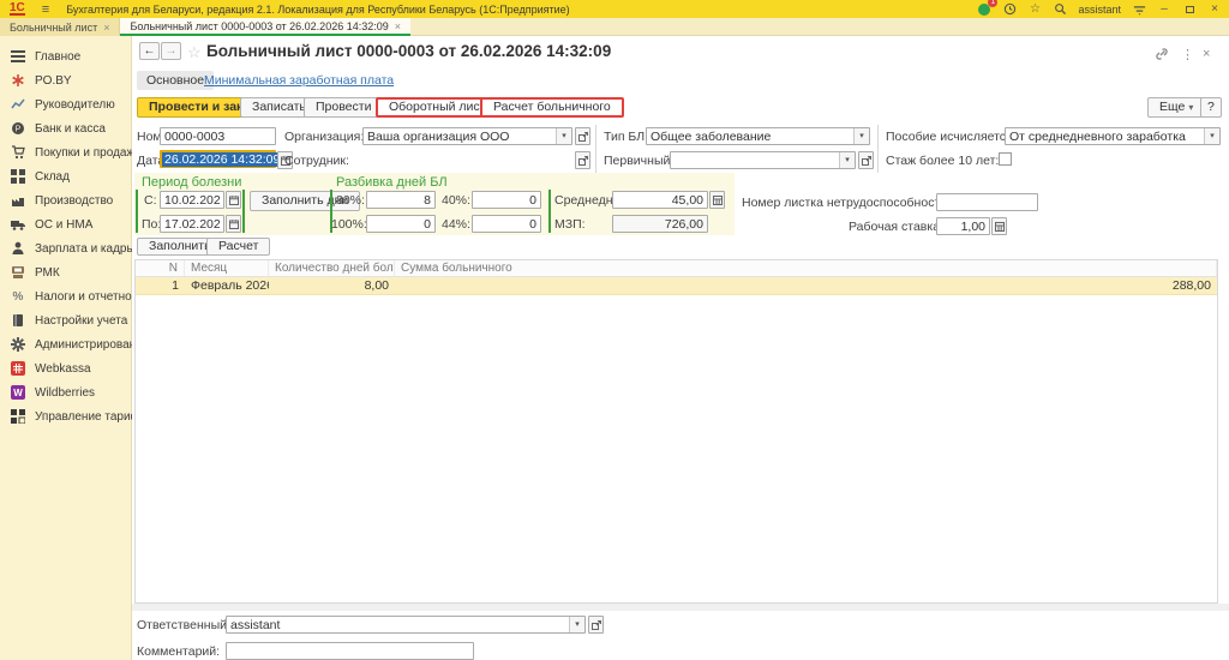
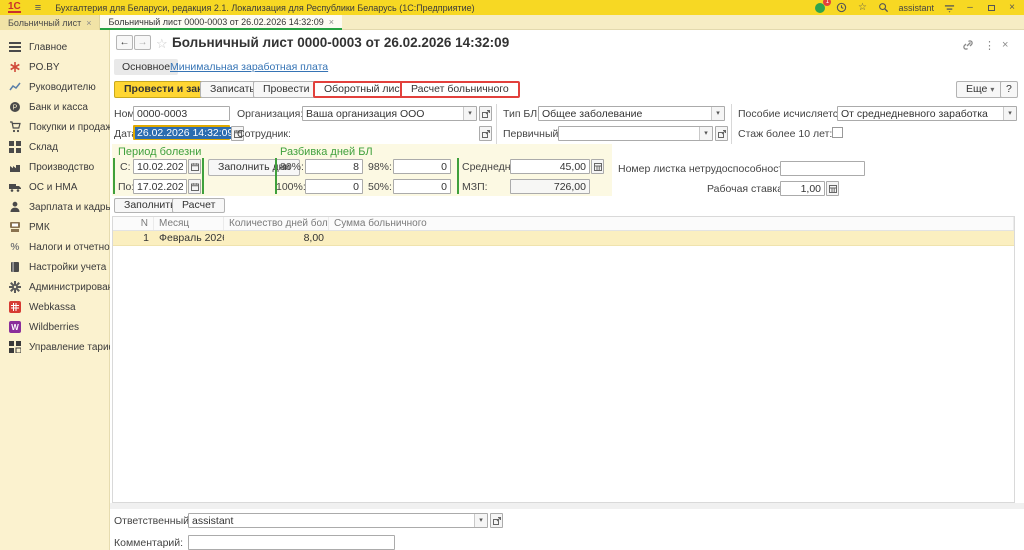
  1С
  ≡
  Бухгалтерия для Беларуси, редакция 2.1. Локализация для Республики Беларусь (1С:Предприятие)
  ☆
  assistant
  –
  ×
  Больничный лист
  ×
  Больничный лист 0000-0003 от 26.02.2026 14:32:09
  ×
  Главное
  PO.BY
  Руководителю
  Банк и касса
  Покупки и продаж
  Склад
  Производство
  ОС и НМА
  Зарплата и кадр
  РМК
  %
  Налоги и отчетно
  Настройки учета
  Администрирова
  Webkassa
  W
  Wildberries
  Управление тари
  ←
  →
  ☆
  Больничный лист 0000-0003 от 26.02.2026 14:32:09
  ⋮
  ×
  Основное
  Минимальная заработная плата
  Записат
  Провести
  Оборотный лис
  Расчет больничного
  Еще ▾
  ?
  0000-0003
  Организация
  Ваша организация ООО
  Тип БЛ
  Общее заболевание
  Пособие исчисляетс
  От среднедневного заработка
  26.02.2026 14:32:0
  Сотрудник:
  Первичный
  Стаж более 10 лет:
  Период болезни
  С:
  10.02.202
  17.02.202
  Заполнитьни
  Разбивка дней БЛ
  80%:
  8
- 40%:
+ 98%:
  0
  100%
  0
- 44%:
+ 50%:
  0
  45,00
  МЗП:
  726,00
  Номер листка нетрудоспособнос
  Рабочая ставк
  1,00
  Заполнит
  Расчет
  N
  Месяц
  Сумма больничного
  1
  Февраль 202
  8,00
- 288,00
  Ответственный
  assistant
  Комментарий:
